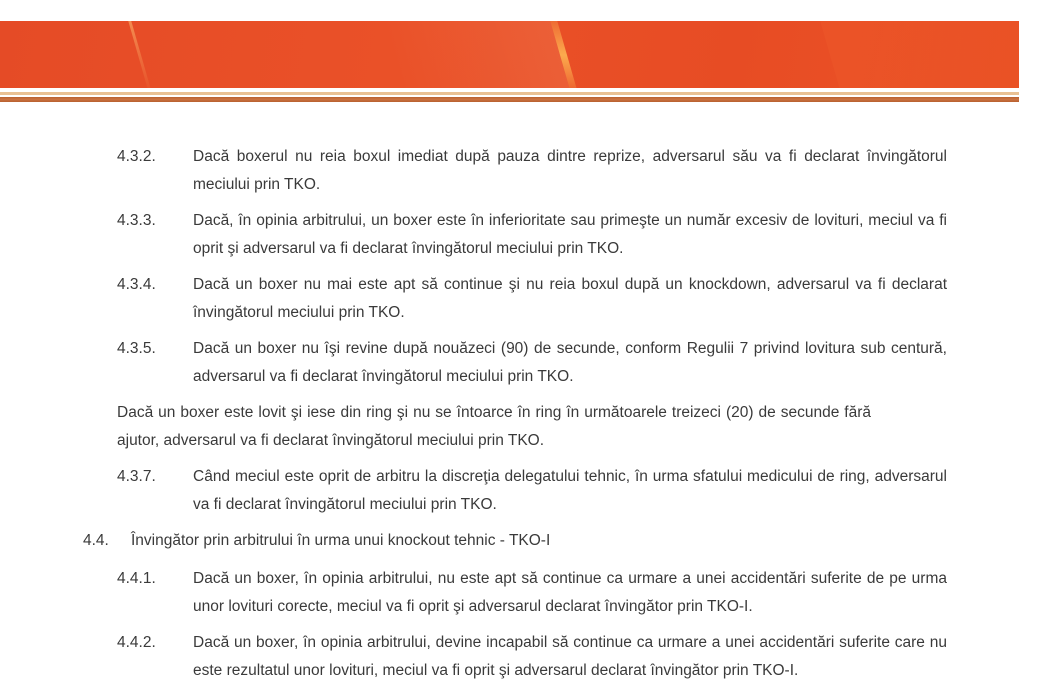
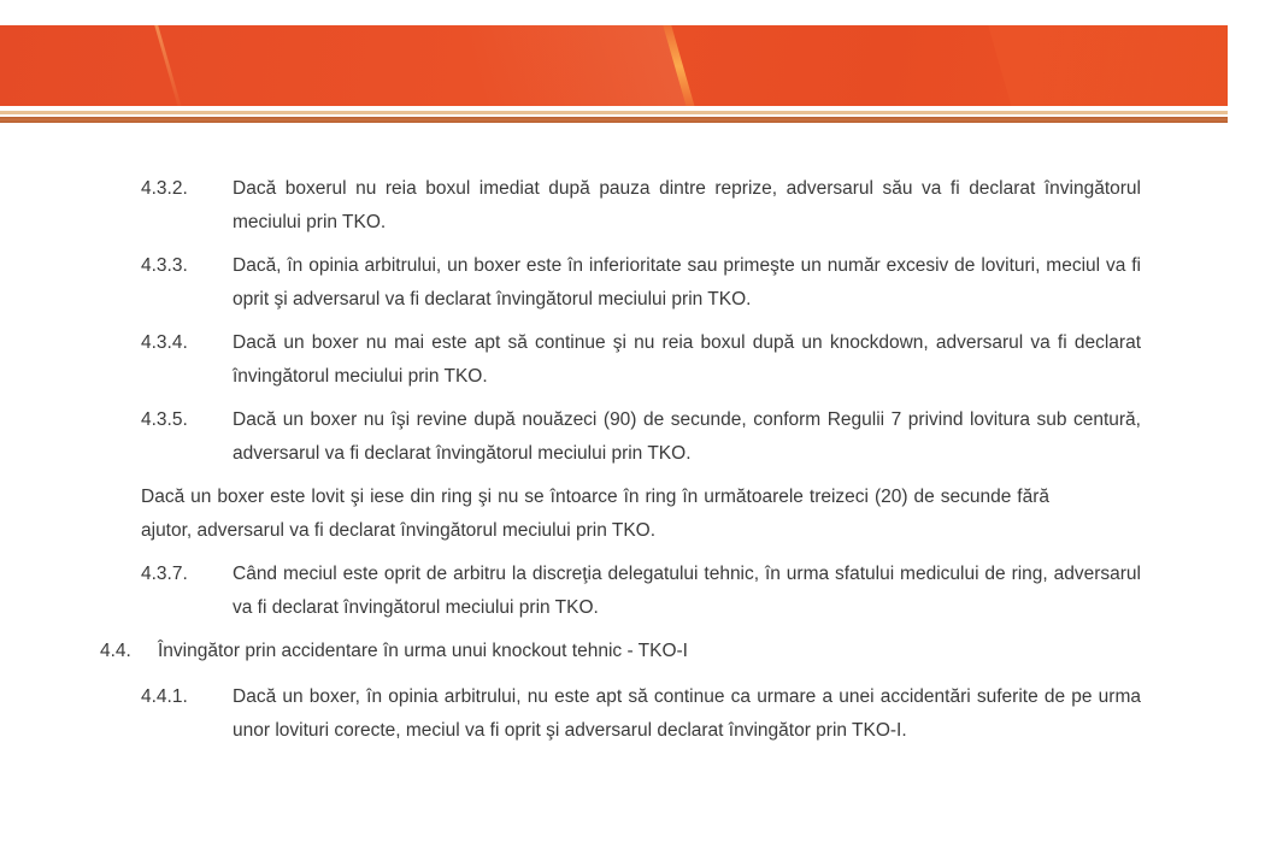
  4.3.2.
  Dacă boxerul nu reia boxul imediat după pauza dintre reprize, adversarul său va fi declarat învingătorul meciului prin TKO.
  4.3.3.
  Dacă, în opinia arbitrului, un boxer este în inferioritate sau primeşte un număr excesiv de lovituri, meciul va fi oprit şi adversarul va fi declarat învingătorul meciului prin TKO.
  4.3.4.
  Dacă un boxer nu mai este apt să continue şi nu reia boxul după un knockdown, adversarul va fi declarat învingătorul meciului prin TKO.
  4.3.5.
  Dacă un boxer nu îşi revine după nouăzeci (90) de secunde, conform Regulii 7 privind lovitura sub centură, adversarul va fi declarat învingătorul meciului prin TKO.
  Dacă un boxer este lovit şi iese din ring şi nu se întoarce în ring în următoarele treizeci (20) de secunde fără ajutor, adversarul va fi declarat învingătorul meciului prin TKO.
  4.3.7.
  Când meciul este oprit de arbitru la discreţia delegatului tehnic, în urma sfatului medicului de ring, adversarul va fi declarat învingătorul meciului prin TKO.
  4.4.
- Învingător prin arbitrului în urma unui knockout tehnic - TKO-I
+ Învingător prin accidentare în urma unui knockout tehnic - TKO-I
  4.4.1.
  Dacă un boxer, în opinia arbitrului, nu este apt să continue ca urmare a unei accidentări suferite de pe urma unor lovituri corecte, meciul va fi oprit şi adversarul declarat învingător prin TKO-I.
- 4.4.2.
- Dacă un boxer, în opinia arbitrului, devine incapabil să continue ca urmare a unei accidentări suferite care nu este rezultatul unor lovituri, meciul va fi oprit şi adversarul declarat învingător prin TKO-I.
